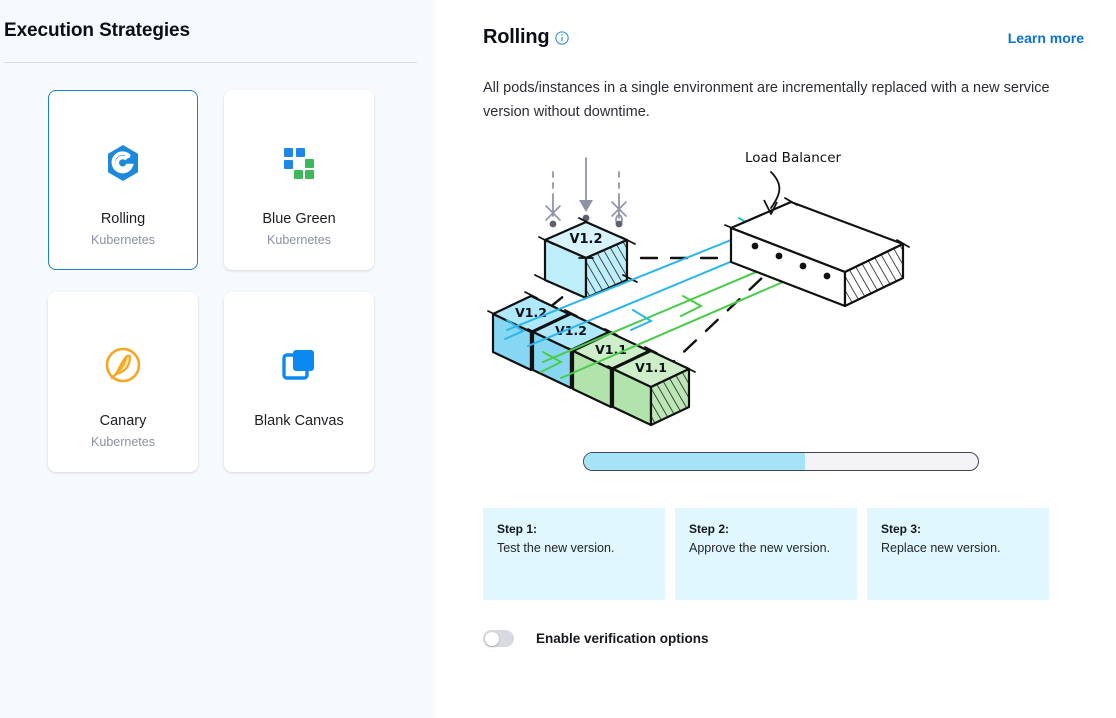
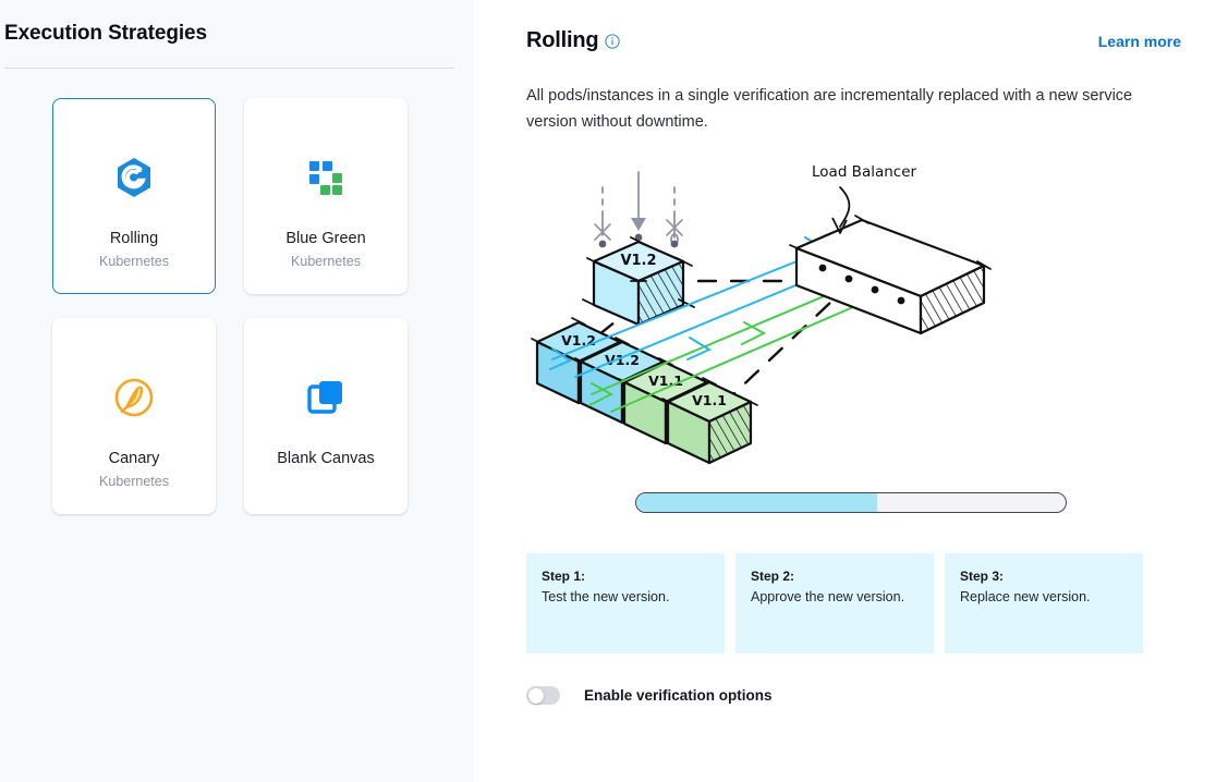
  Execution Strategies
  Rolling
  Kubernetes
  Blue Green
  Kubernetes
  Canary
  Kubernetes
  Blank Canvas
  Rolling
  Learn more
- All pods/instances in a single environment are incrementally replaced with a new service version without downtime.
+ All pods/instances in a single verification are incrementally replaced with a new service version without downtime.
  V1.2
  V1.2
  V1.2
  V1.1
  V1.1
  Load Balancer
  Step 1:
  Test the new version.
  Step 2:
  Approve the new version.
  Step 3:
  Replace new version.
  Enable verification options
